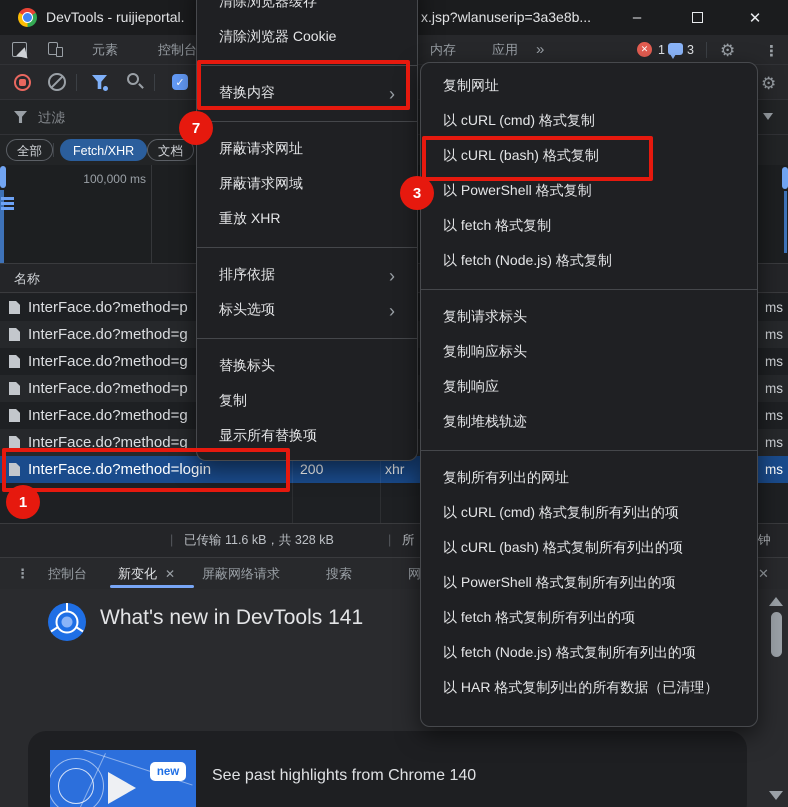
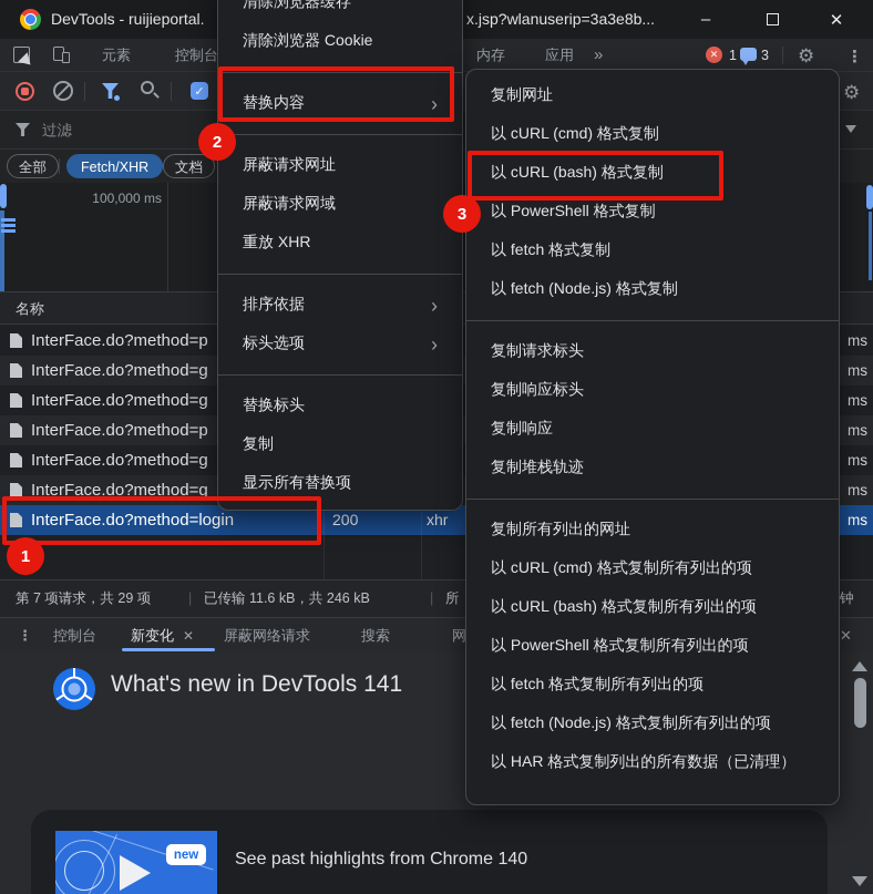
  DevTools - ruijieportal.
  x.jsp?wlanuserip=3a3e8b...
  –
  ✕
  元素
  控制台
  内存
  应用
  »
  ✕
  1
  3
  ⚙
  ⋮
  ✓
  ⚙
  过滤
  全部
  Fetch/XHR
  文档
  100,000 ms
  名称
  InterFace.do?method=p
  ms
  InterFace.do?method=g
  ms
  InterFace.do?method=g
  ms
  InterFace.do?method=p
  ms
  InterFace.do?method=g
  ms
  InterFace.do?method=g
  ms
  InterFace.do?method=login
  200
  xhr
  ms
+ 第 7 项请求，共 29 项
  |
- 已传输 11.6 kB，共 328 kB
+ 已传输 11.6 kB，共 246 kB
  |
  所
  钟
  ⋮
  控制台
  新变化 ✕
  屏蔽网络请求
  搜索
  ✕
  What's new in DevTools 141
  new
  See past highlights from Chrome 140
  清除浏览器缓存
  清除浏览器 Cookie
  替换内容
  ›
  屏蔽请求网址
  屏蔽请求网域
  重放 XHR
  排序依据
  ›
  标头选项
  ›
  替换标头
  复制
  显示所有替换项
  复制网址
  以 cURL (cmd) 格式复制
  以 cURL (bash) 格式复制
  以 PowerShell 格式复制
  以 fetch 格式复制
  以 fetch (Node.js) 格式复制
  复制请求标头
  复制响应标头
  复制响应
  复制堆栈轨迹
  复制所有列出的网址
  以 cURL (cmd) 格式复制所有列出的项
  以 cURL (bash) 格式复制所有列出的项
  以 PowerShell 格式复制所有列出的项
  以 fetch 格式复制所有列出的项
  以 fetch (Node.js) 格式复制所有列出的项
  以 HAR 格式复制列出的所有数据（已清理）
  1
- 7
+ 2
  3
